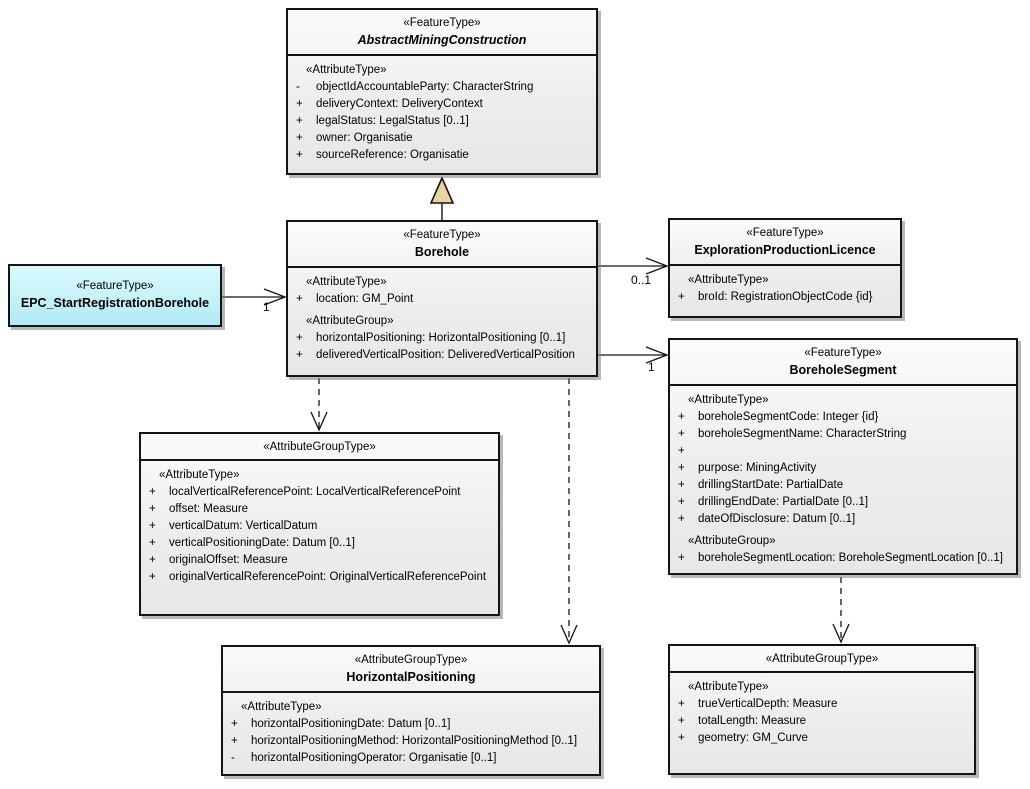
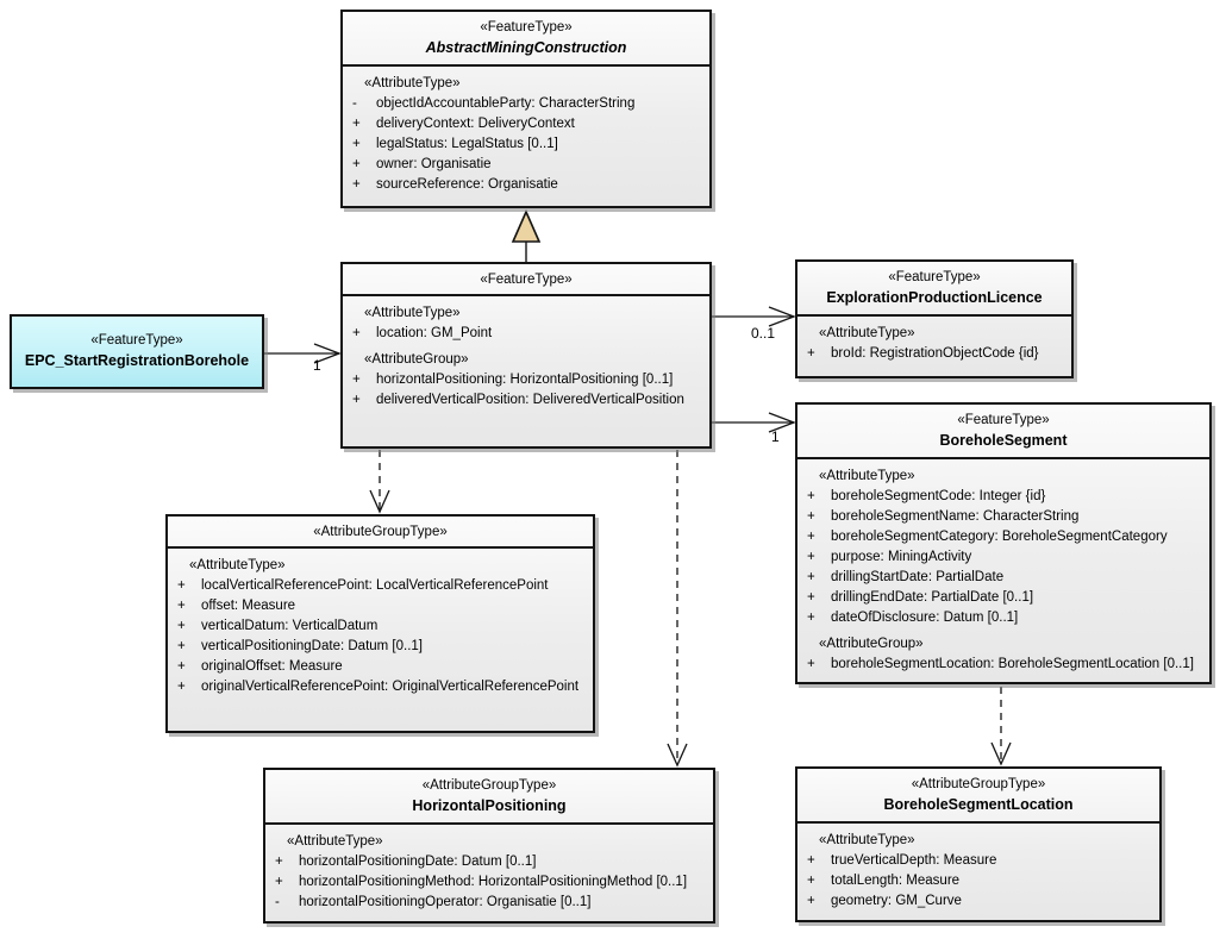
  1
  0..1
  1
  «FeatureType»
  AbstractMiningConstruction
  «AttributeType»
  -
  objectIdAccountableParty: CharacterString
  +
  deliveryContext: DeliveryContext
  +
  legalStatus: LegalStatus [0..1]
  +
  owner: Organisatie
  +
  sourceReference: Organisatie
  «FeatureType»
- Borehole
  «AttributeType»
  +
  location: GM_Point
  «AttributeGroup»
  +
  horizontalPositioning: HorizontalPositioning [0..1]
  +
  deliveredVerticalPosition: DeliveredVerticalPosition
  «FeatureType»
  EPC_StartRegistrationBorehole
  «FeatureType»
  ExplorationProductionLicence
  «AttributeType»
  +
  broId: RegistrationObjectCode {id}
  «FeatureType»
  BoreholeSegment
  «AttributeType»
  +
  boreholeSegmentCode: Integer {id}
  +
  boreholeSegmentName: CharacterString
  +
+ boreholeSegmentCategory: BoreholeSegmentCategory
  +
  purpose: MiningActivity
  +
  drillingStartDate: PartialDate
  +
  drillingEndDate: PartialDate [0..1]
  +
  dateOfDisclosure: Datum [0..1]
  «AttributeGroup»
  +
  boreholeSegmentLocation: BoreholeSegmentLocation [0..1]
  «AttributeGroupType»
  «AttributeType»
  +
  localVerticalReferencePoint: LocalVerticalReferencePoint
  +
  offset: Measure
  +
  verticalDatum: VerticalDatum
  +
  verticalPositioningDate: Datum [0..1]
  +
  originalOffset: Measure
  +
  originalVerticalReferencePoint: OriginalVerticalReferencePoint
  «AttributeGroupType»
  HorizontalPositioning
  «AttributeType»
  +
  horizontalPositioningDate: Datum [0..1]
  +
  horizontalPositioningMethod: HorizontalPositioningMethod [0..1]
  -
  horizontalPositioningOperator: Organisatie [0..1]
  «AttributeGroupType»
+ BoreholeSegmentLocation
  «AttributeType»
  +
  trueVerticalDepth: Measure
  +
  totalLength: Measure
  +
  geometry: GM_Curve
